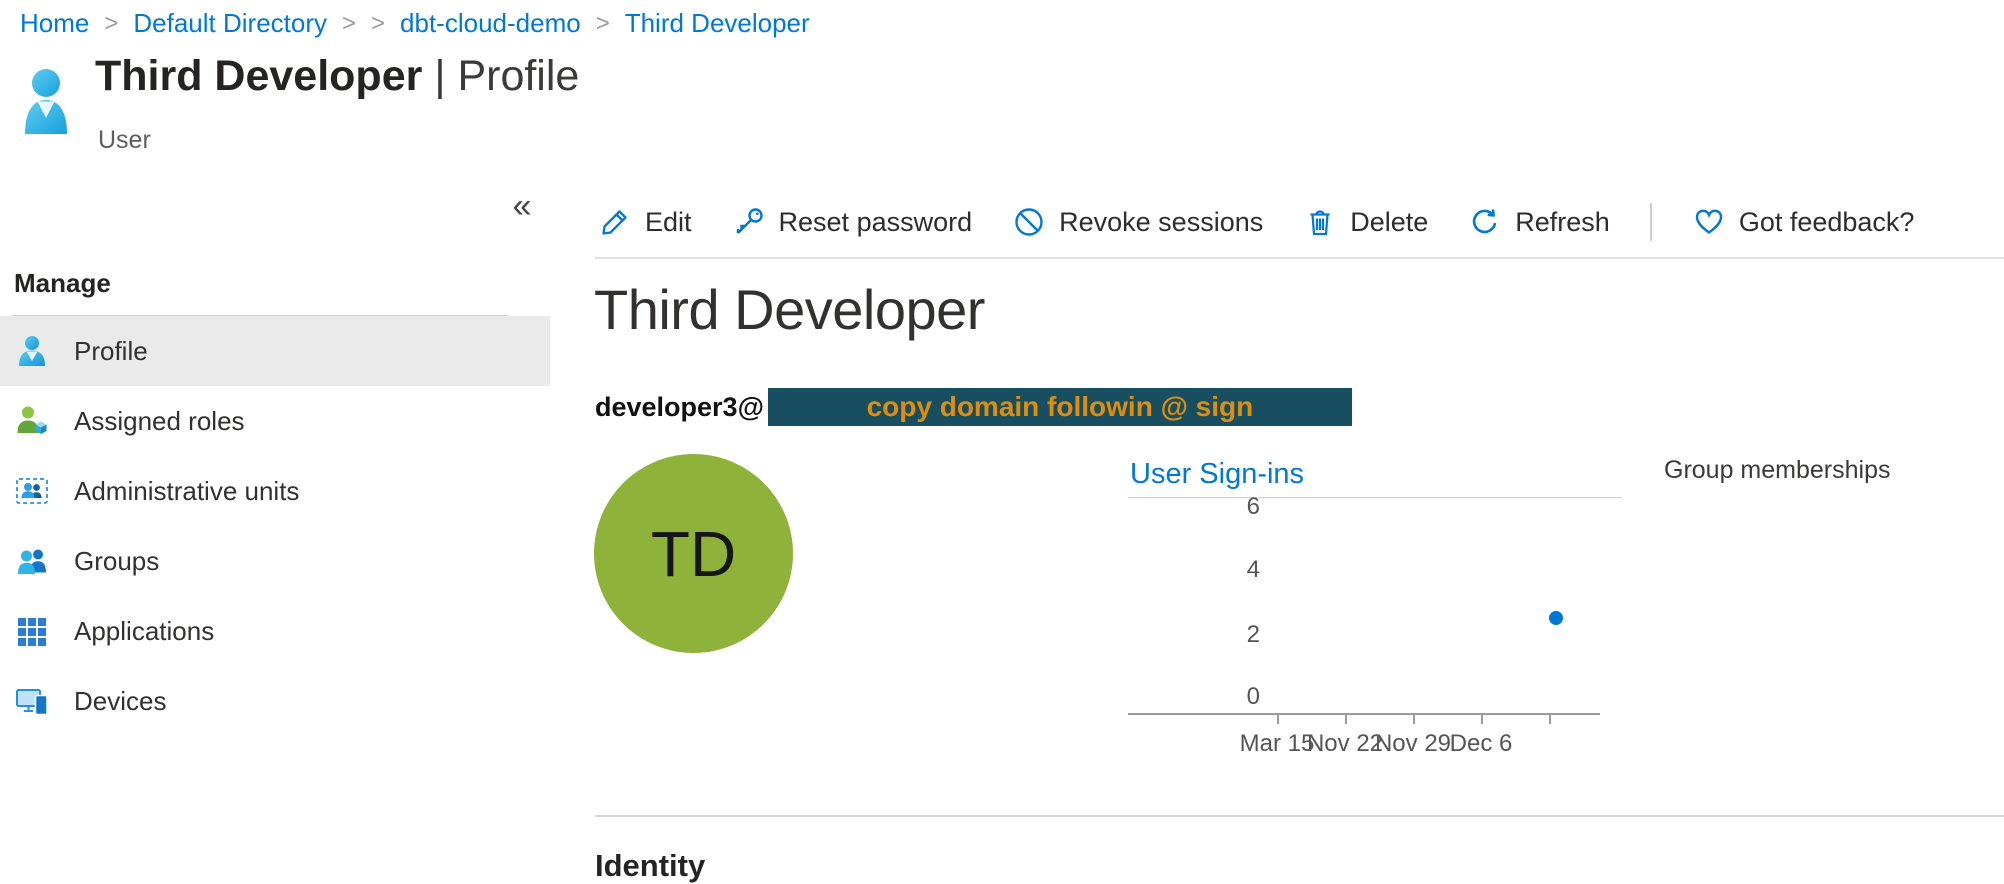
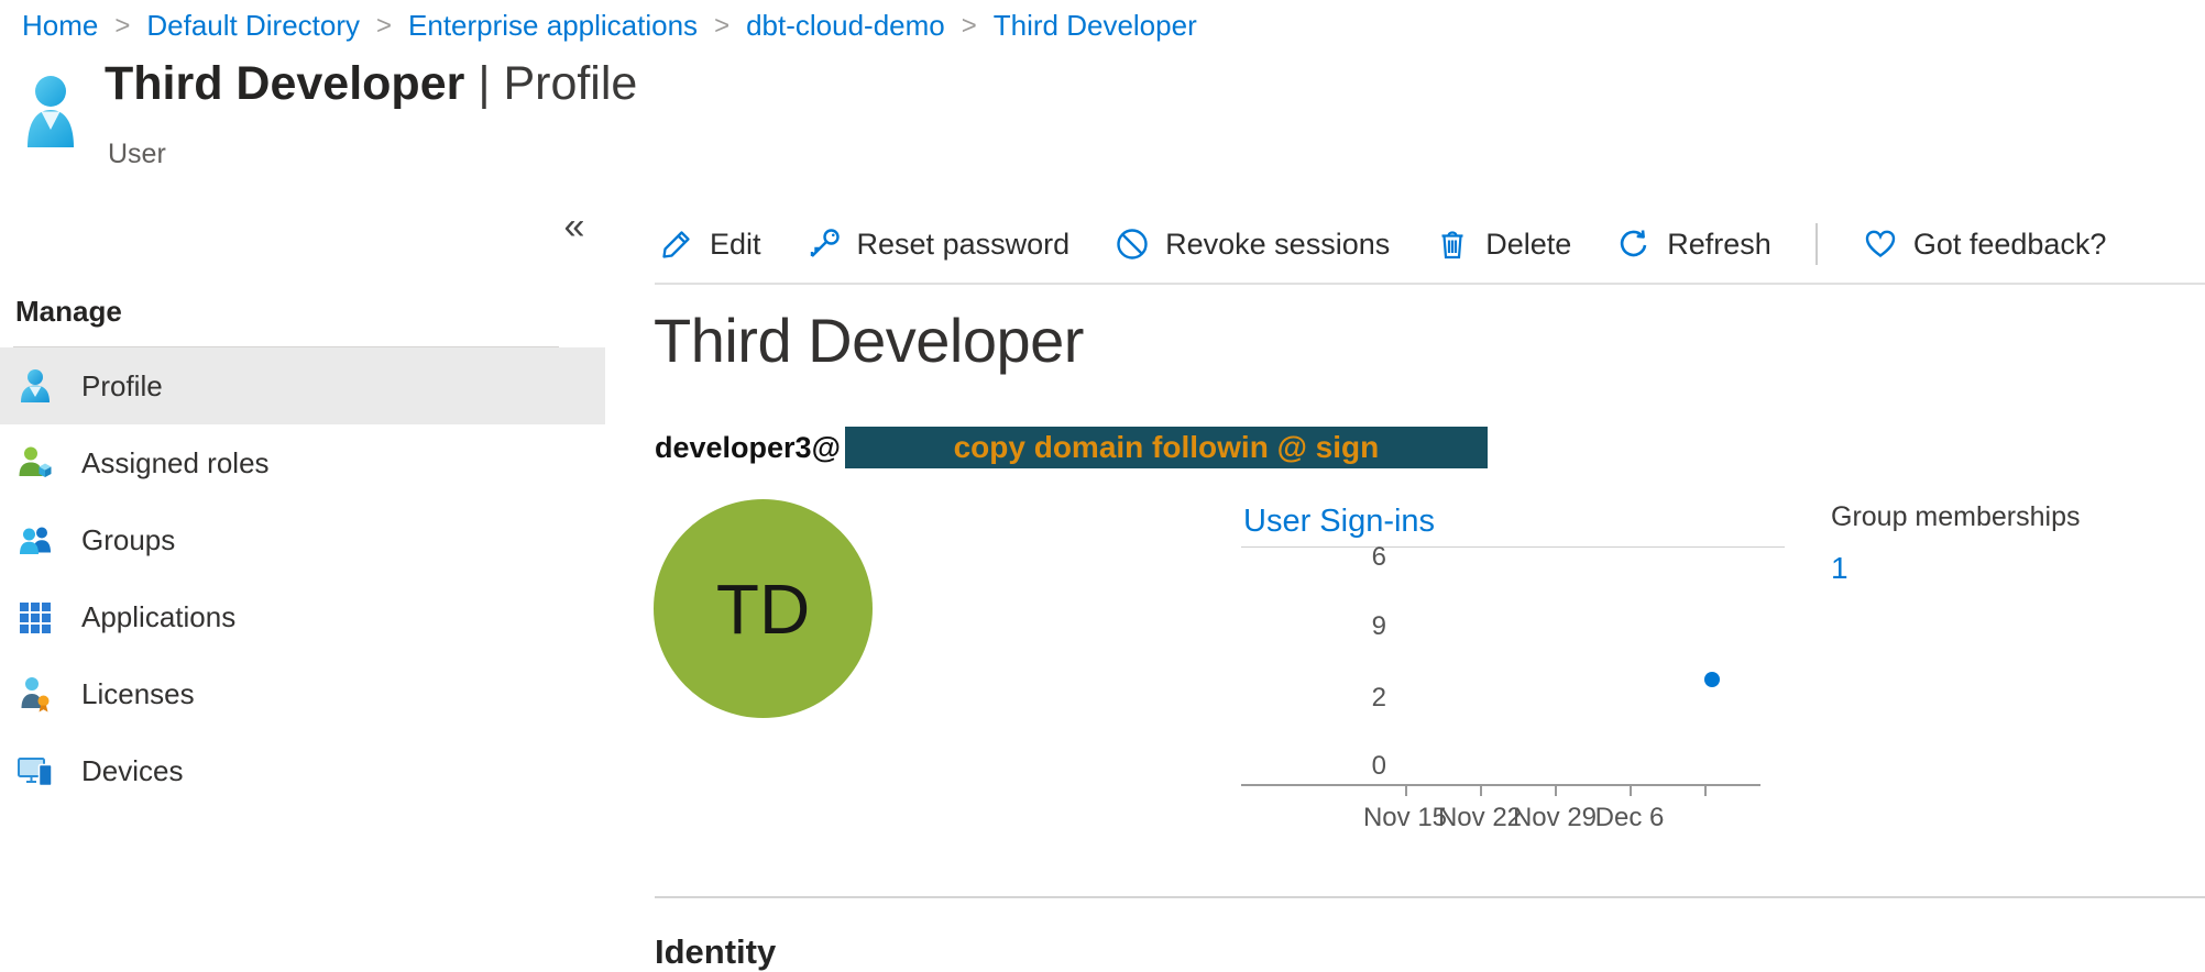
  Home
  >
  Default Directory
  >
+ Enterprise applications
  >
  dbt-cloud-demo
  >
  Third Developer
  Third Developer | Profile
  User
  «
  Manage
  Profile
  Assigned roles
- Administrative units
  Groups
  Applications
+ Licenses
  Devices
  Edit
  Reset password
  Revoke sessions
  Delete
  Refresh
  Got feedback?
  Third Developer
  developer3@
  copy domain followin @ sign
  TD
  User Sign-ins
  6
- 4
+ 9
  2
  0
- Mar 15
+ Nov 15
  Nov 22
  Nov 29
  Dec 6
  Group memberships
+ 1
  Identity
